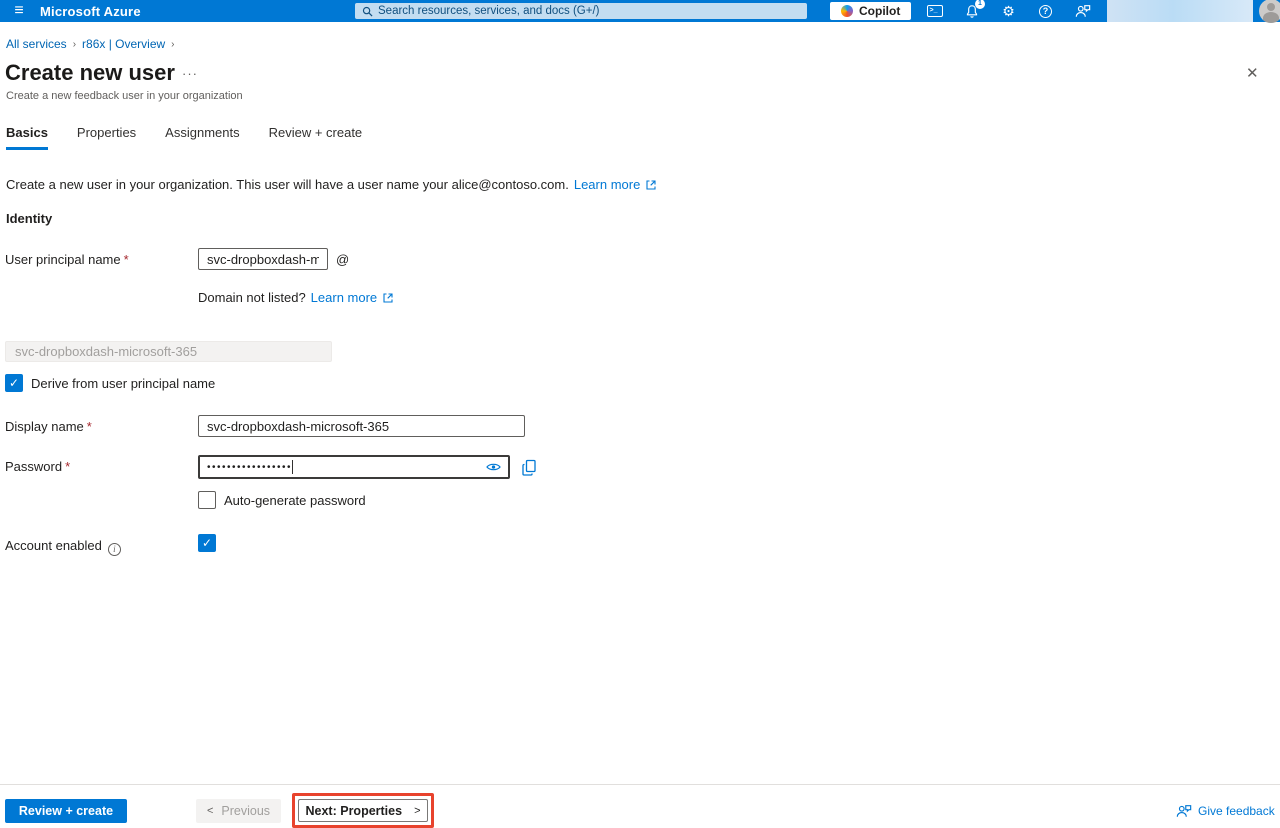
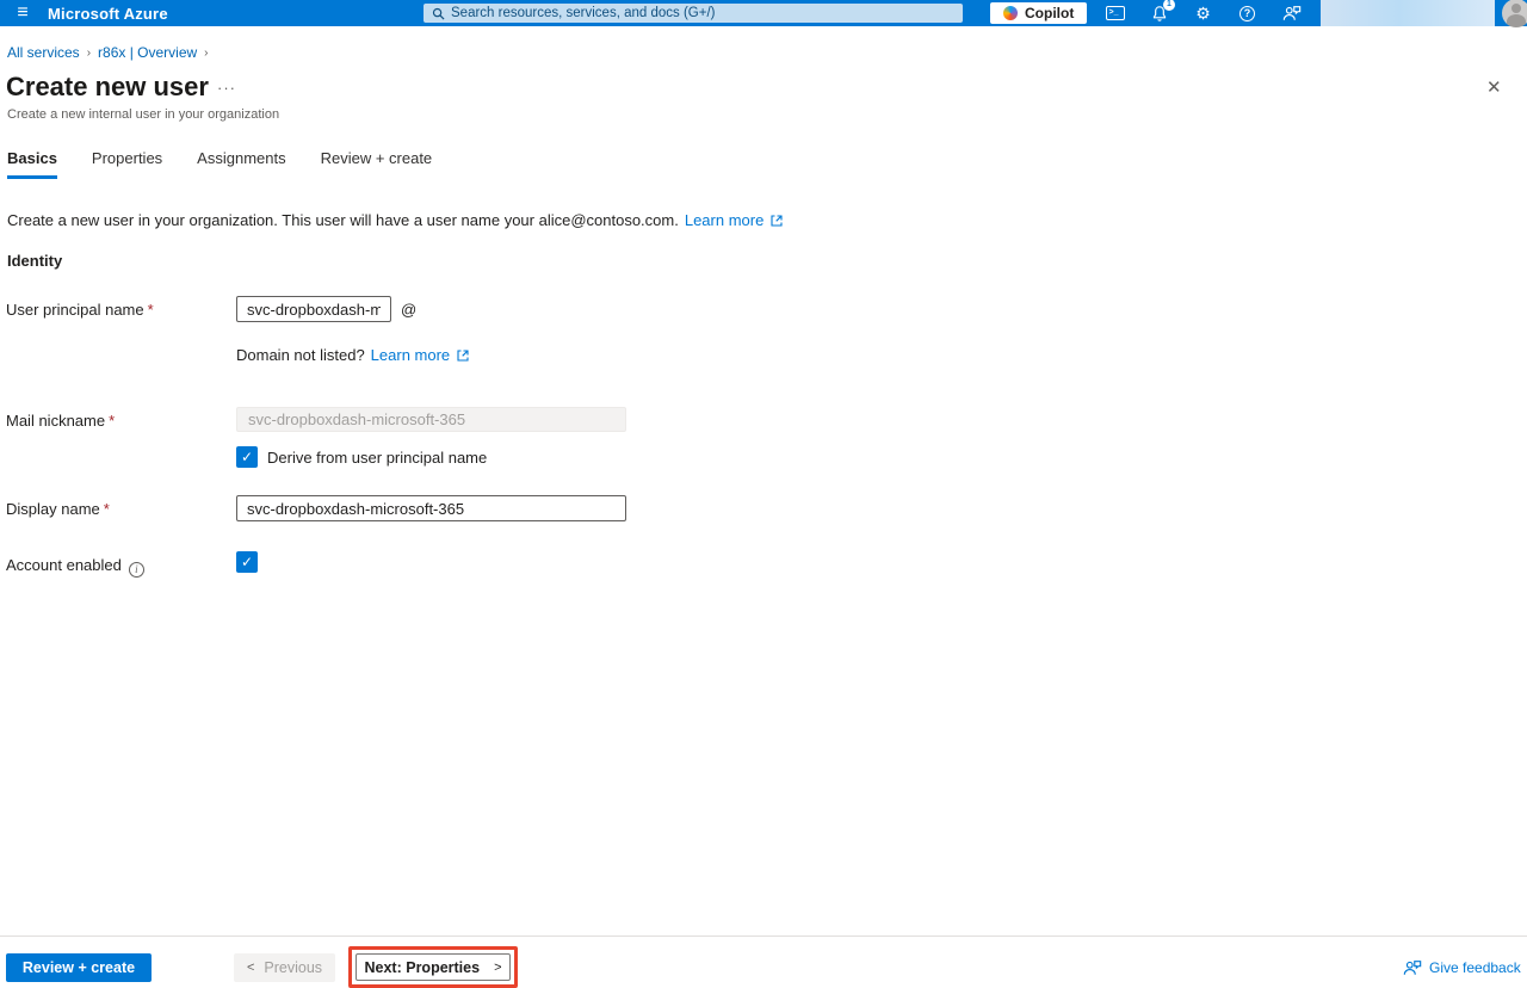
  ≡
  Microsoft Azure
  Search resources, services, and docs (G+/)
  Copilot
  ⚙
  ?
  All services
  ›
  r86x | Overview
  ›
  Create new user
  ···
  ✕
- Create a new feedback user in your organization
+ Create a new internal user in your organization
  Basics
  Properties
  Assignments
  Review + create
  Create a new user in your organization. This user will have a user name your alice@contoso.com.
  Learn more
  Identity
  User principal name *
  svc-dropboxdash-m
  @
  Domain not listed?
  Learn more
+ Mail nickname *
  svc-dropboxdash-microsoft-365
  ✓
  Derive from user principal name
  Display name *
  svc-dropboxdash-microsoft-365
- Password *
- •••••••••••••••••
- Auto-generate password
  Account enabled i
  ✓
  Review + create
  <
  Previous
  Next: Properties
  >
  Give feedback
